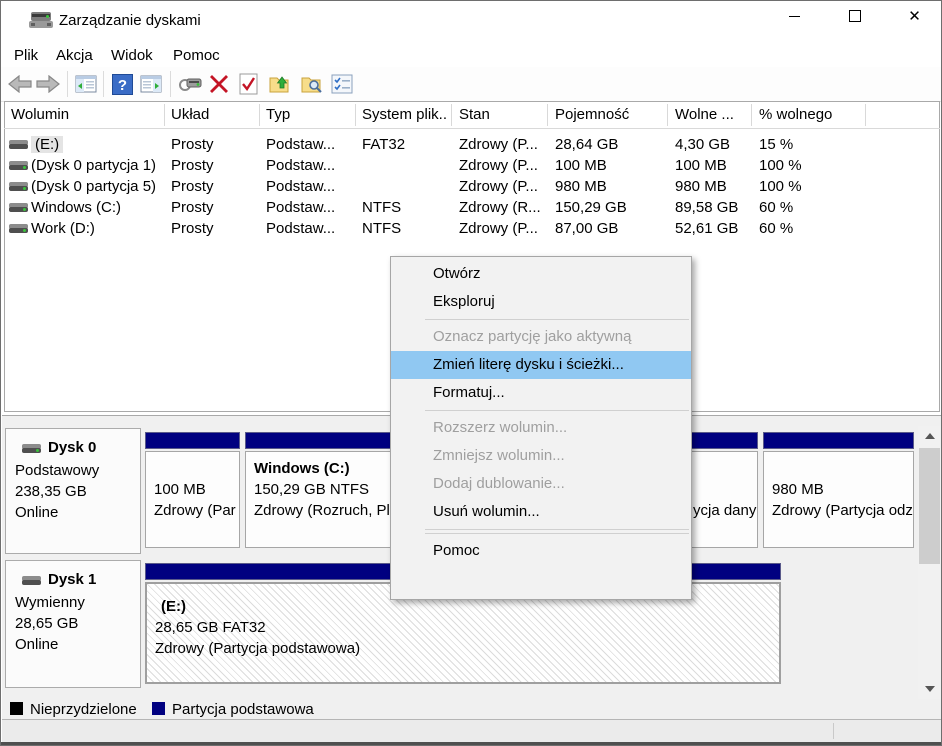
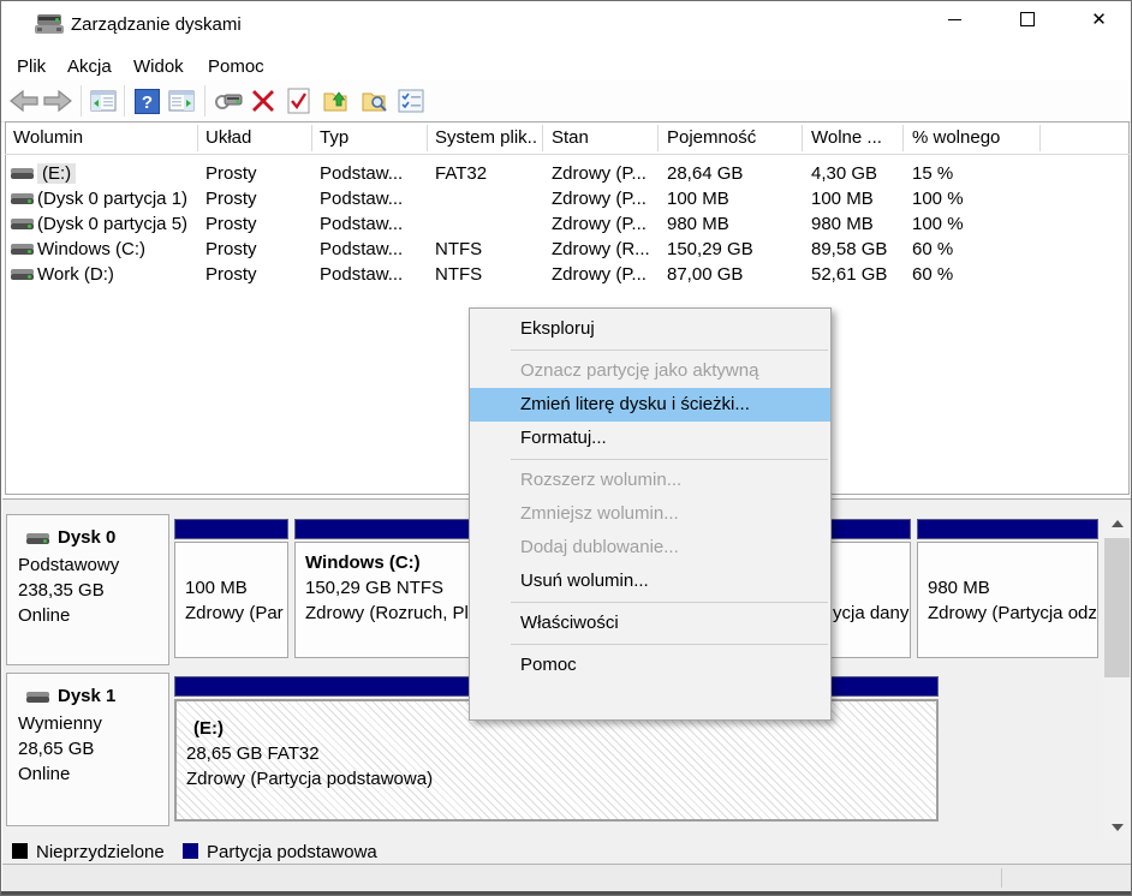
  Zarządzanie dyskami
  ✕
  Plik
  Akcja
  Widok
  Pomoc
  ?
  Wolumin
  Układ
  Typ
  System plik..
  Stan
  Pojemność
  Wolne ...
  % wolnego
  (E:)
  Prosty
  Podstaw...
  FAT32
  Zdrowy (P...
  28,64 GB
  4,30 GB
  15 %
  (Dysk 0 partycja 1)
  Prosty
  Podstaw...
  Zdrowy (P...
  100 MB
  100 MB
  100 %
  (Dysk 0 partycja 5)
  Prosty
  Podstaw...
  Zdrowy (P...
  980 MB
  980 MB
  100 %
  Windows (C:)
  Prosty
  Podstaw...
  NTFS
  Zdrowy (R...
  150,29 GB
  89,58 GB
  60 %
  Work (D:)
  Prosty
  Podstaw...
  NTFS
  Zdrowy (P...
  87,00 GB
  52,61 GB
  60 %
  Dysk 0
  Podstawowy
  238,35 GB
  Online
  100 MB
  Zdrowy (Par
  Windows (C:)
  150,29 GB NTFS
  Zdrowy (Rozruch, Pl
  ycja dany
  980 MB
  Zdrowy (Partycja odz
  Dysk 1
  Wymienny
  28,65 GB
  Online
  (E:)
  28,65 GB FAT32
  Zdrowy (Partycja podstawowa)
- Otwórz
  Eksploruj
  Oznacz partycję jako aktywną
  Zmień literę dysku i ścieżki...
  Formatuj...
  Rozszerz wolumin...
  Zmniejsz wolumin...
  Dodaj dublowanie...
  Usuń wolumin...
+ Właściwości
  Pomoc
  Nieprzydzielone
  Partycja podstawowa
